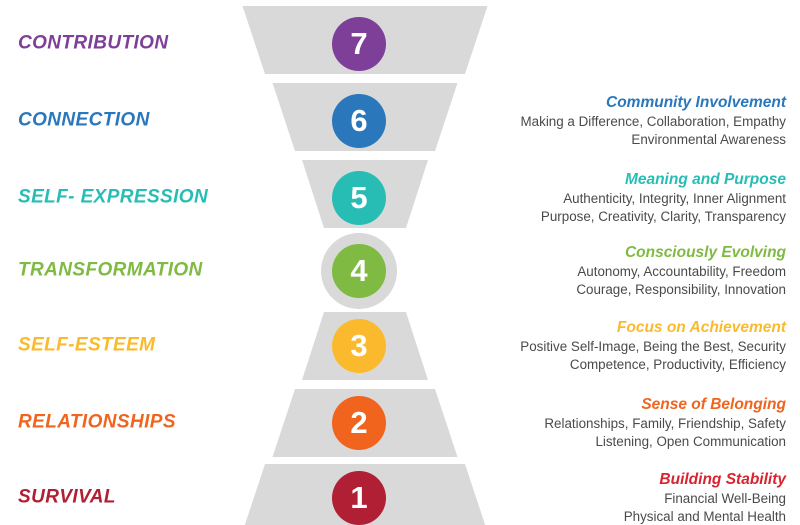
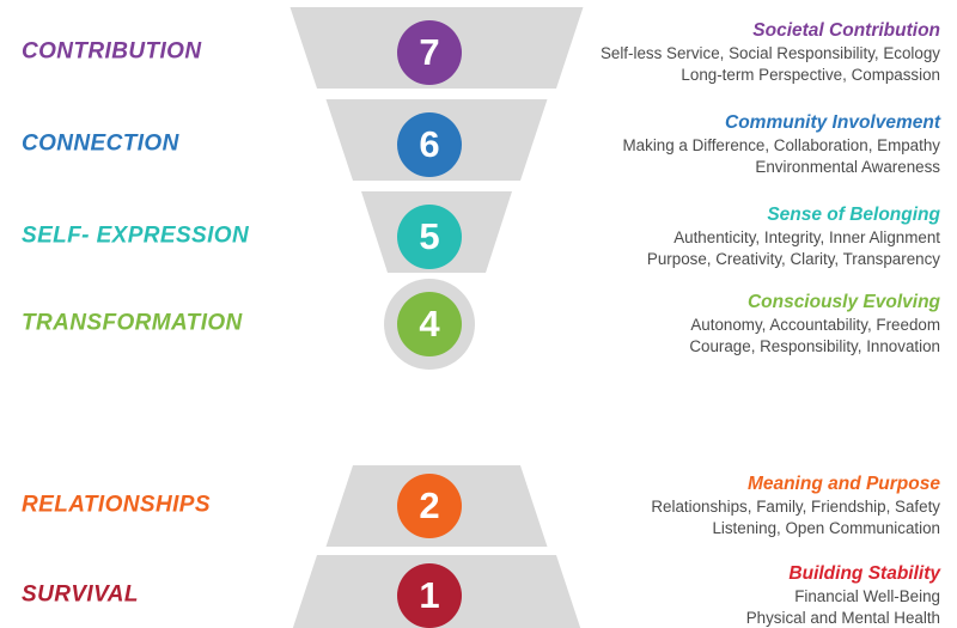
  CONTRIBUTION
  7
+ Societal Contribution
+ Self-less Service, Social Responsibility, Ecology
+ Long-term Perspective, Compassion
  CONNECTION
  6
  Community Involvement
  Making a Difference, Collaboration, Empathy
  Environmental Awareness
  SELF- EXPRESSION
  5
- Meaning and Purpose
+ Sense of Belonging
  Authenticity, Integrity, Inner Alignment
  Purpose, Creativity, Clarity, Transparency
  TRANSFORMATION
  4
  Consciously Evolving
  Autonomy, Accountability, Freedom
  Courage, Responsibility, Innovation
- SELF-ESTEEM
- 3
- Focus on Achievement
- Positive Self-Image, Being the Best, Security
- Competence, Productivity, Efficiency
  RELATIONSHIPS
  2
- Sense of Belonging
+ Meaning and Purpose
  Relationships, Family, Friendship, Safety
  Listening, Open Communication
  SURVIVAL
  1
  Building Stability
  Financial Well-Being
  Physical and Mental Health
